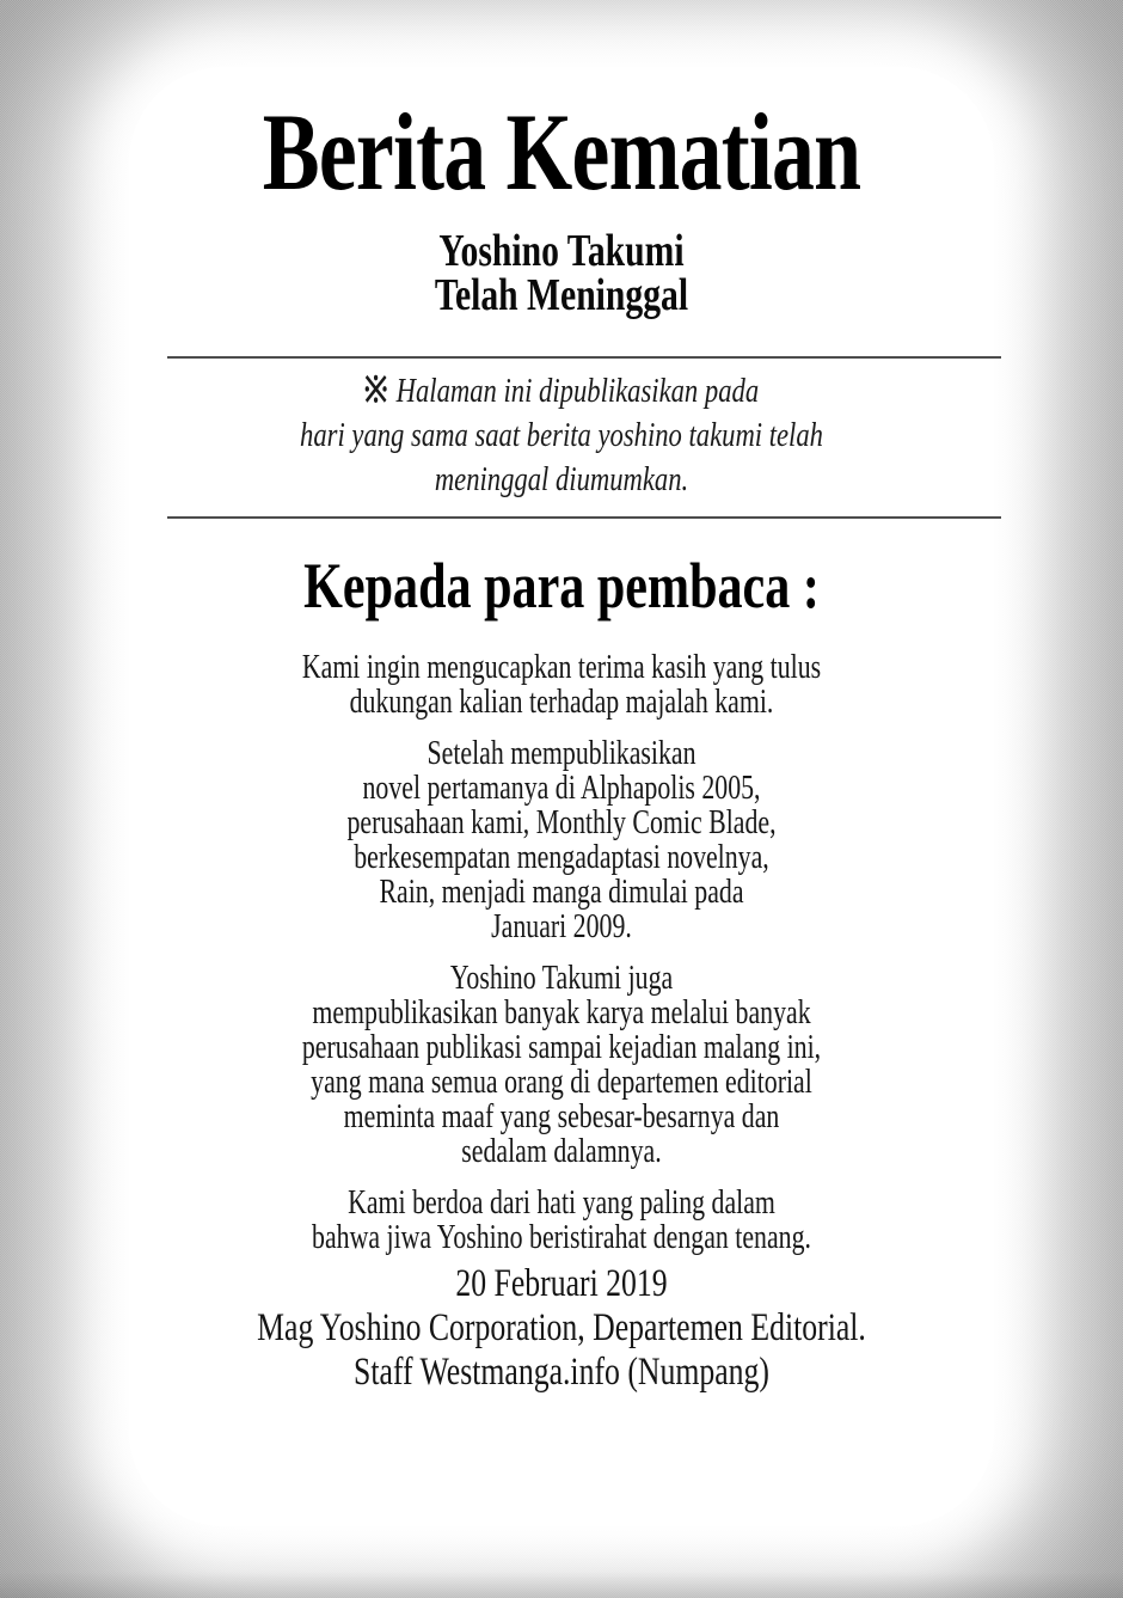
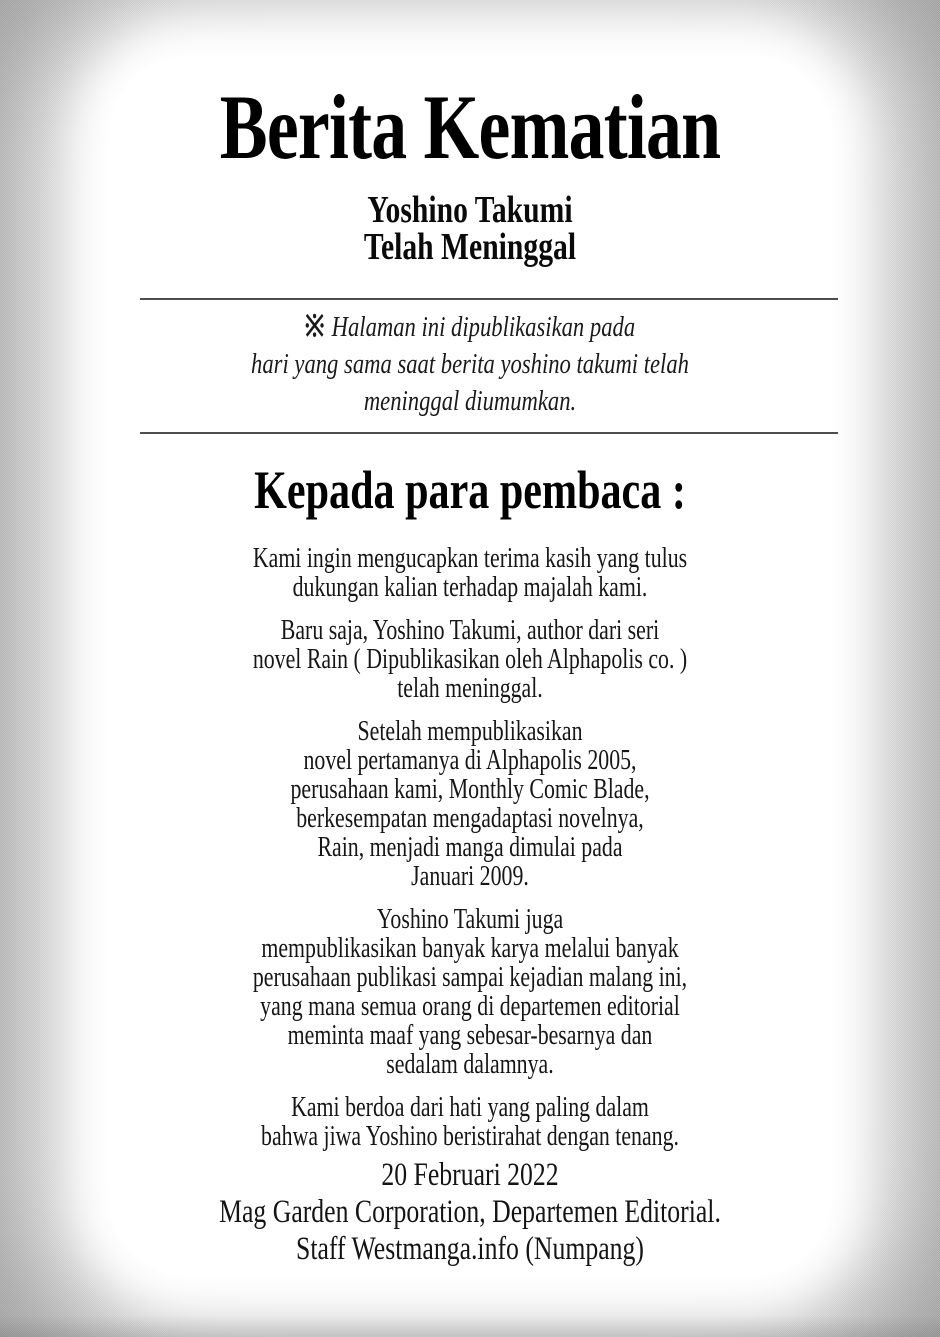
  Berita Kematian
  Yoshino Takumi
  Telah Meninggal
  ※ Halaman ini dipublikasikan pada
  hari yang sama saat berita yoshino takumi telah
  meninggal diumumkan.
  Kepada para pembaca :
  Kami ingin mengucapkan terima kasih yang tulus
  dukungan kalian terhadap majalah kami.
+ Baru saja, Yoshino Takumi, author dari seri
+ novel Rain ( Dipublikasikan oleh Alphapolis co. )
+ telah meninggal.
  Setelah mempublikasikan
  novel pertamanya di Alphapolis 2005,
  perusahaan kami, Monthly Comic Blade,
  berkesempatan mengadaptasi novelnya,
  Rain, menjadi manga dimulai pada
  Januari 2009.
  Yoshino Takumi juga
  mempublikasikan banyak karya melalui banyak
  perusahaan publikasi sampai kejadian malang ini,
  yang mana semua orang di departemen editorial
  meminta maaf yang sebesar-besarnya dan
  sedalam dalamnya.
  Kami berdoa dari hati yang paling dalam
  bahwa jiwa Yoshino beristirahat dengan tenang.
- 20 Februari 2019
+ 20 Februari 2022
- Mag Yoshino Corporation, Departemen Editorial.
+ Mag Garden Corporation, Departemen Editorial.
  Staff Westmanga.info (Numpang)
